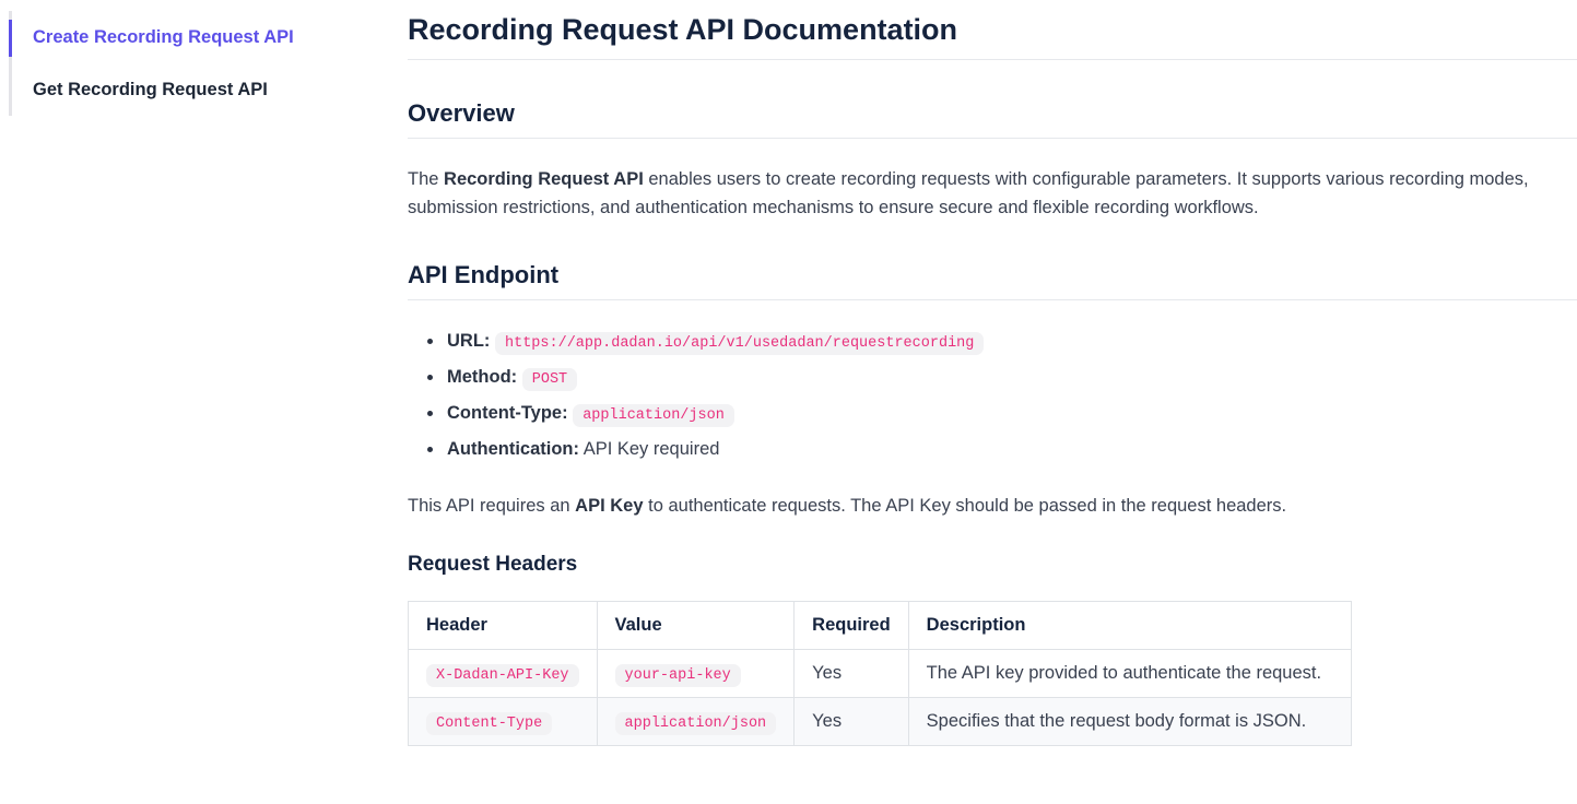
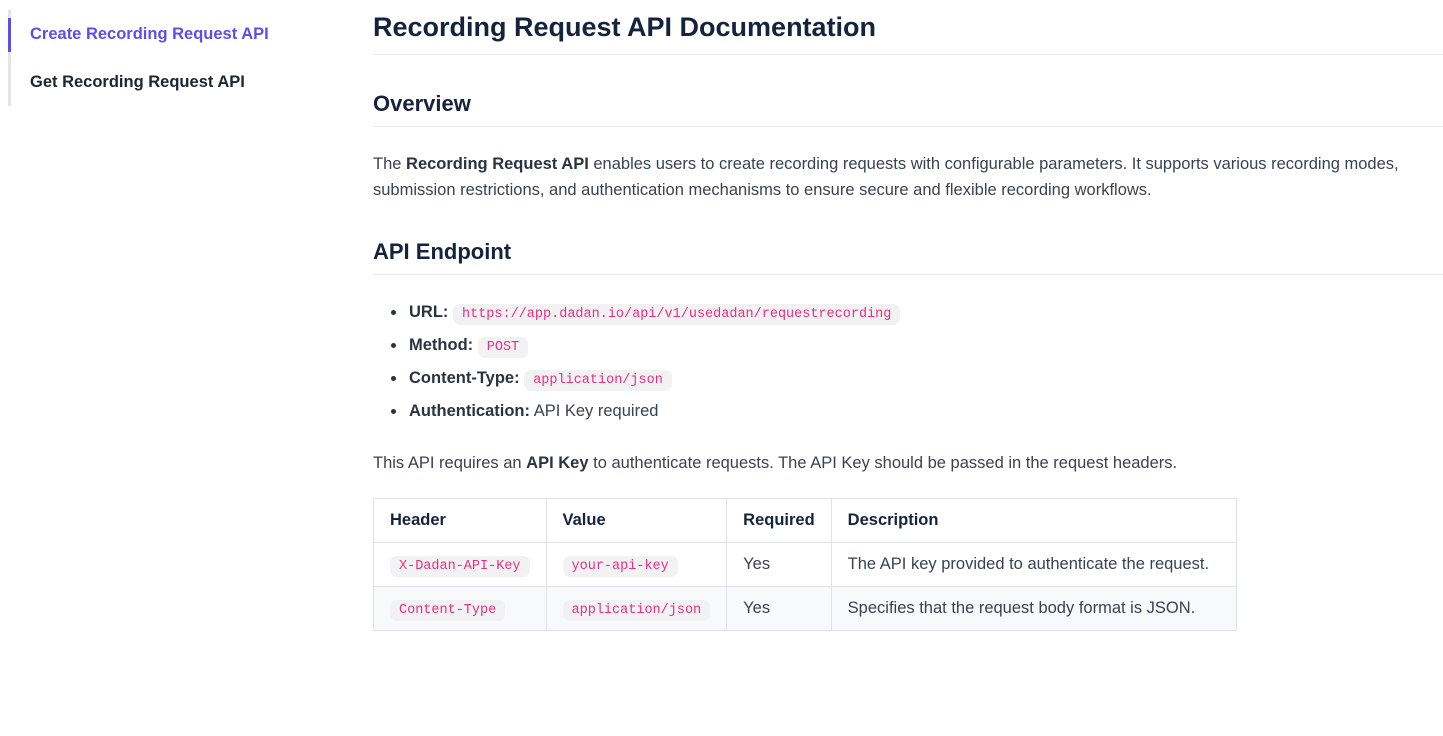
  Create Recording Request API
  Get Recording Request API
  Recording Request API Documentation
  Overview
  The Recording Request API enables users to create recording requests with configurable parameters. It supports various recording modes, submission restrictions, and authentication mechanisms to ensure secure and flexible recording workflows.
  API Endpoint
  URL: https://app.dadan.io/api/v1/usedadan/requestrecording
  Method: POST
  Content-Type: application/json
  Authentication: API Key required
  This API requires an API Key to authenticate requests. The API Key should be passed in the request headers.
- Request Headers
  Header	Value	Required	Description
  X-Dadan-API-Key	your-api-key	Yes	The API key provided to authenticate the request.
  Content-Type	application/json	Yes	Specifies that the request body format is JSON.
